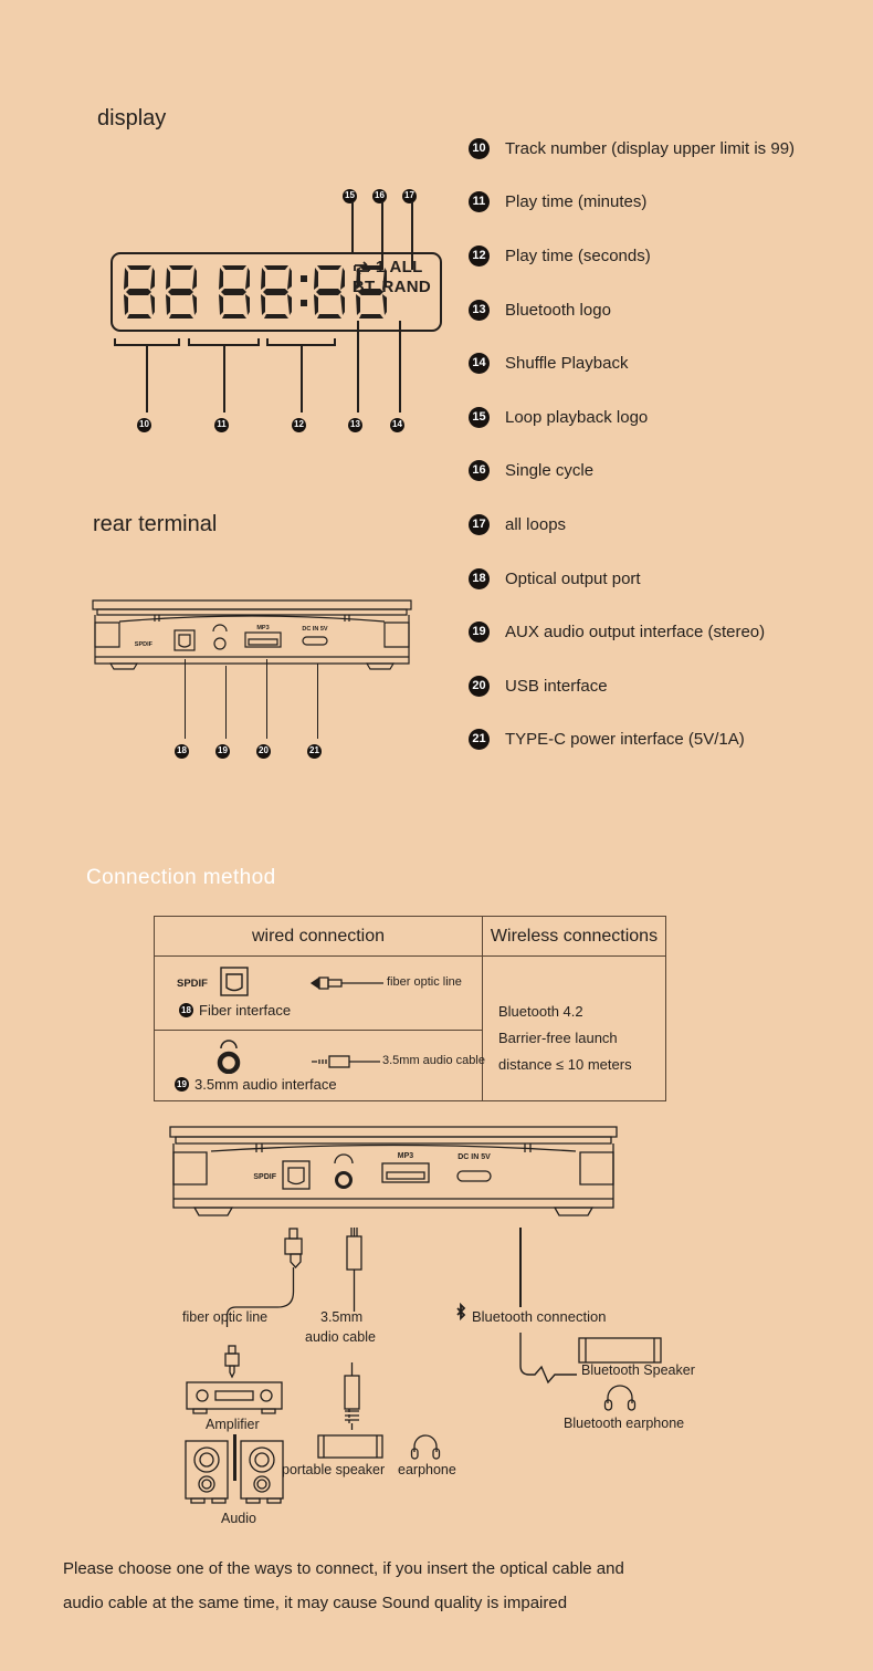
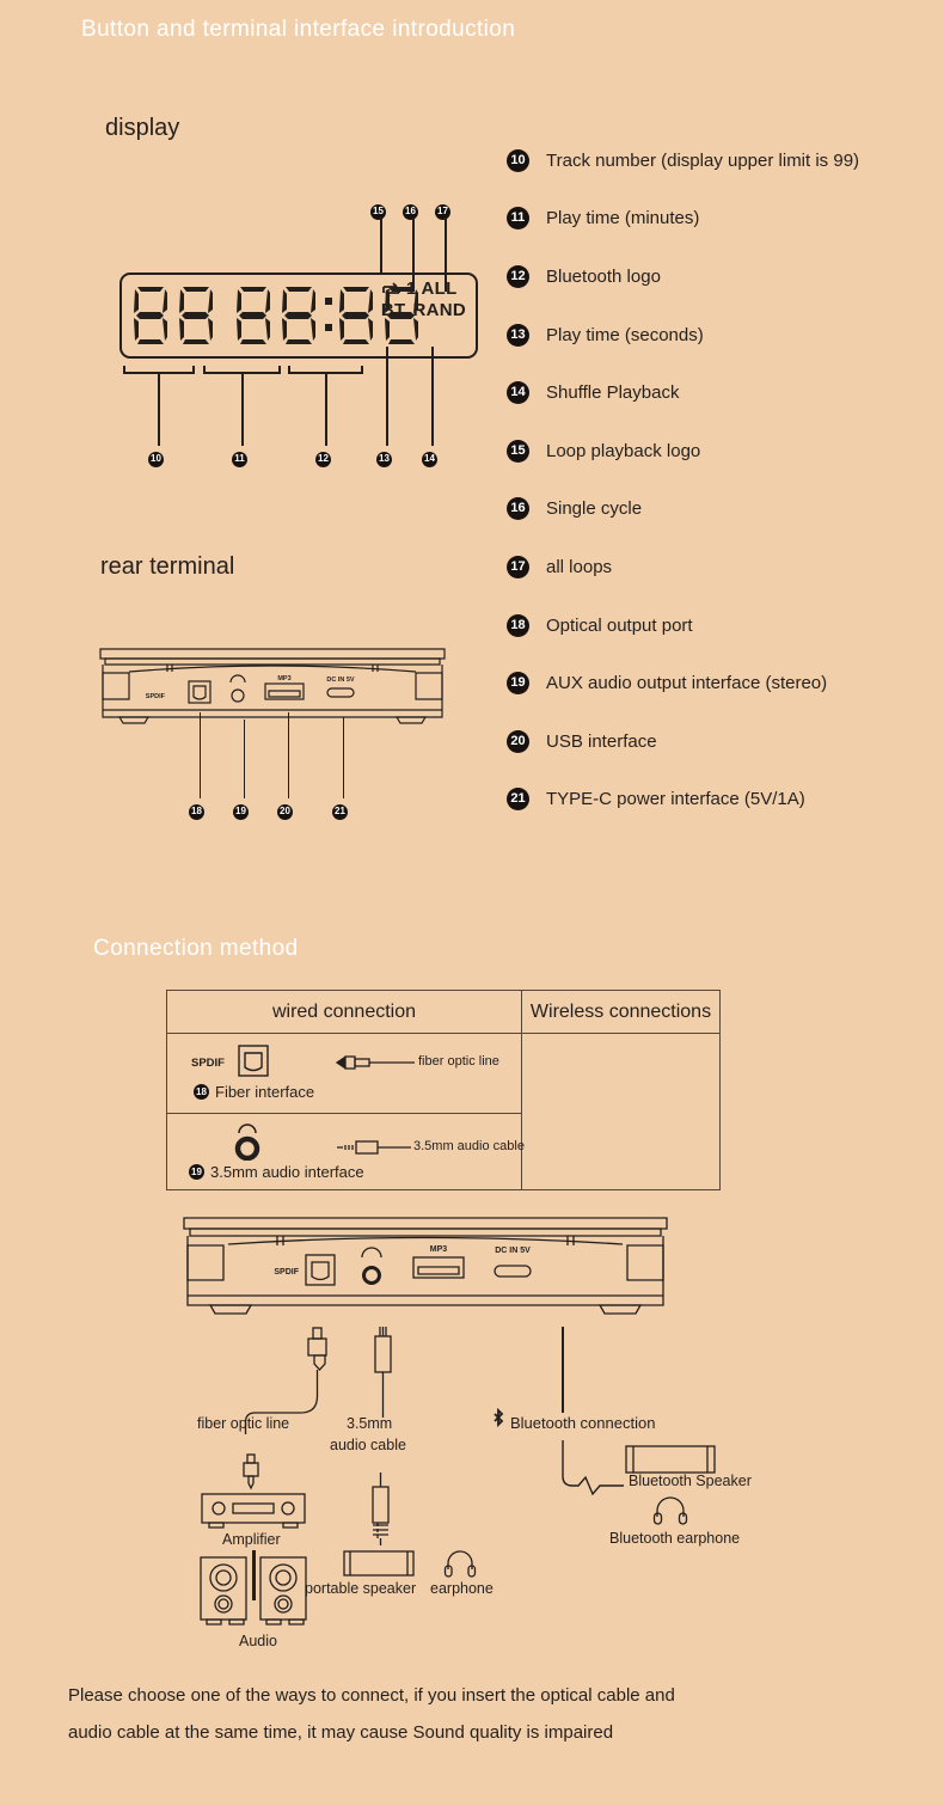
+ Button and terminal interface introduction
  display
  15
  16
  17
  1
  ALL
  BT
  RAND
  10
  11
  12
  13
  14
  10
  Track number (display upper limit is 99)
  11
  Play time (minutes)
  12
- Play time (seconds)
+ Bluetooth logo
  13
- Bluetooth logo
+ Play time (seconds)
  14
  Shuffle Playback
  15
  Loop playback logo
  16
  Single cycle
  17
  all loops
  18
  Optical output port
  19
  AUX audio output interface (stereo)
  20
  USB interface
  21
  TYPE-C power interface (5V/1A)
  rear terminal
  18
  19
  20
  21
  Connection method
  wired connection
  Wireless connections
  SPDIF
  fiber optic line
  18
  Fiber interface
  3.5mm audio cable
  19
  3.5mm audio interface
- Bluetooth 4.2
- Barrier-free launch
- distance ≤ 10 meters
  fiber optic line
  3.5mm
  audio cable
  Bluetooth connection
  Bluetooth Speaker
  Bluetooth earphone
  Amplifier
  Audio
  portable speaker
  earphone
  Please choose one of the ways to connect, if you insert the optical cable and
  audio cable at the same time, it may cause Sound quality is impaired
